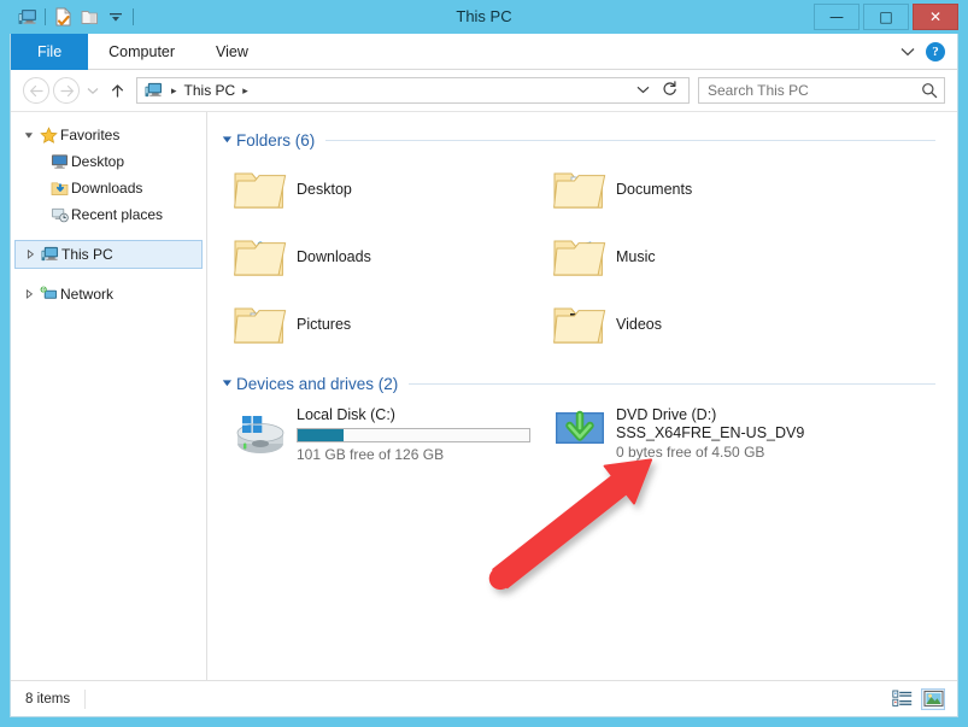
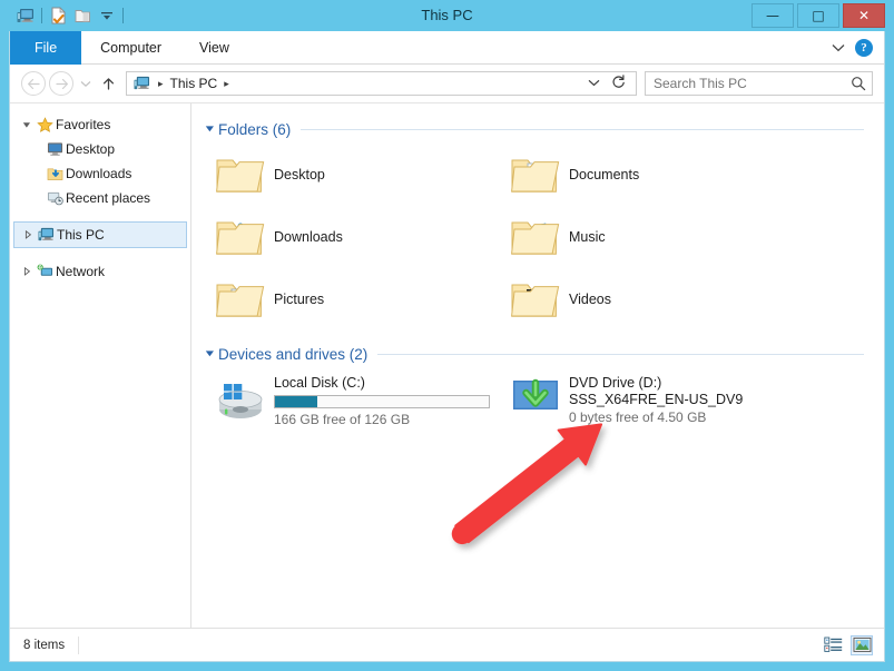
  This PC
  —
  □
  ✕
  File
  Computer
  View
  ?
  ▸
  This PC
  ▸
  Search This PC
  Favorites
  Desktop
  Downloads
  Recent places
  This PC
  Network
  Folders (6)
  Desktop
  Documents
  Downloads
  Music
  Pictures
  Videos
  Devices and drives (2)
  Local Disk (C:)
- 101 GB free of 126 GB
+ 166 GB free of 126 GB
  DVD Drive (D:)
  SSS_X64FRE_EN-US_DV9
  0 bytes free of 4.50 GB
  8 items
